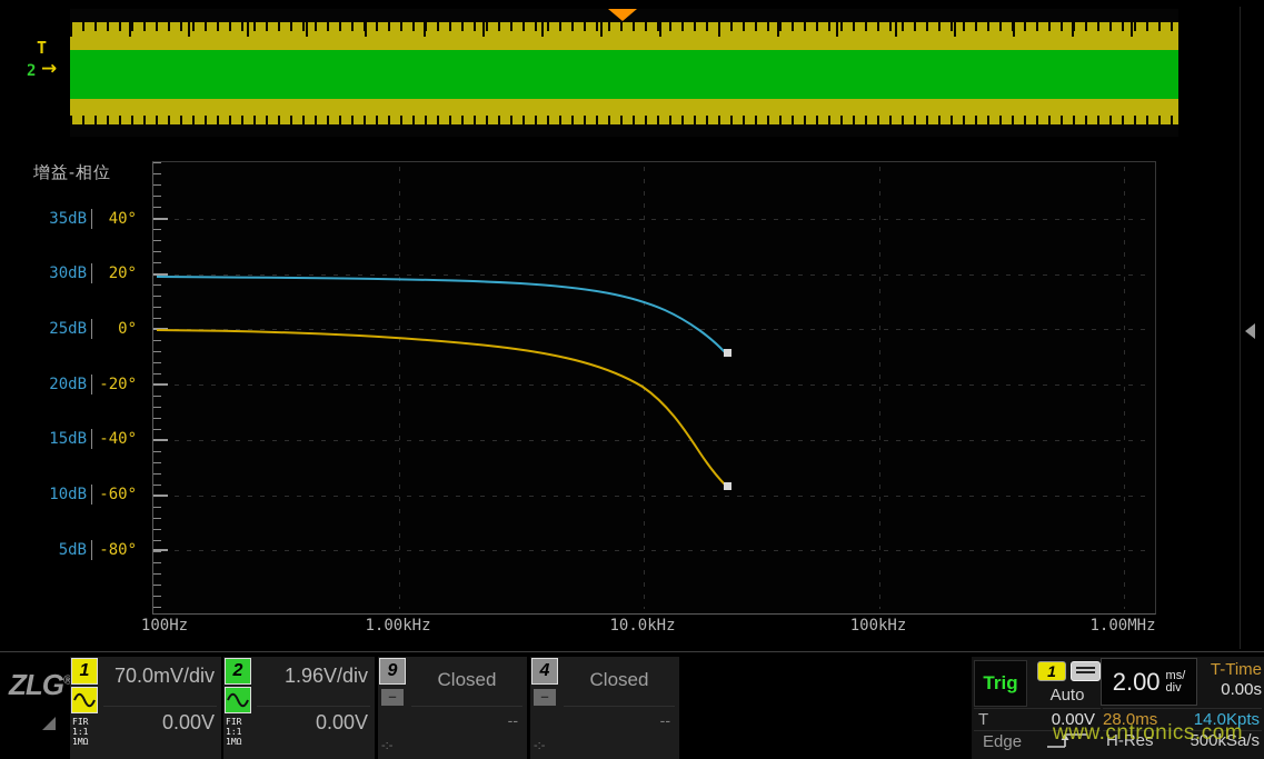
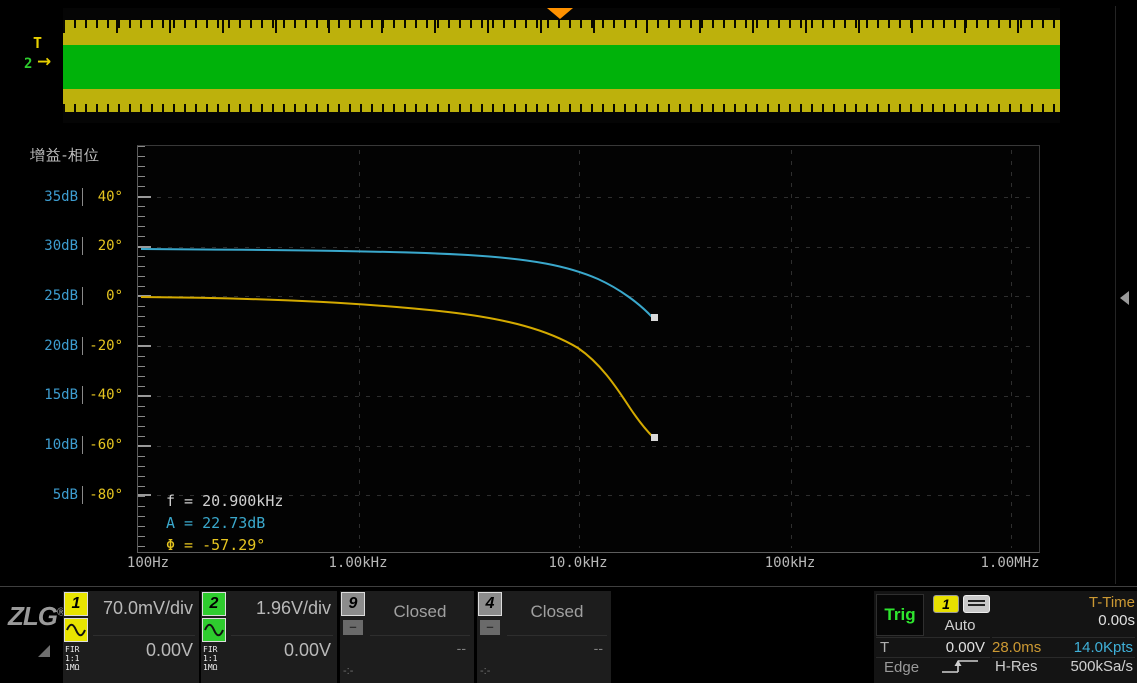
  T
  2
  →
  增益-相位
  35dB
  40°
  30dB
  20°
  25dB
  0°
  20dB
  -20°
  15dB
  -40°
  10dB
  -60°
  5dB
  -80°
+ f = 20.900kHz
+ A = 22.73dB
+ Φ = -57.29°
  100Hz
  1.00kHz
  10.0kHz
  100kHz
  1.00MHz
  ZLG®
  1
  FIR
  1:1
  1MΩ
  70.0mV/div
  0.00V
  2
  FIR
  1:1
  1MΩ
  1.96V/div
  0.00V
  9
  –
  Closed
  --
  -:-
  4
  –
  Closed
  --
  -:-
  Trig
  1
  Auto
  T
  0.00V
  Edge
- 2.00
- ms/
- div
  T-Time
  0.00s
  28.0ms
  14.0Kpts
  H-Res
  500kSa/s
- www.cntronics.com
